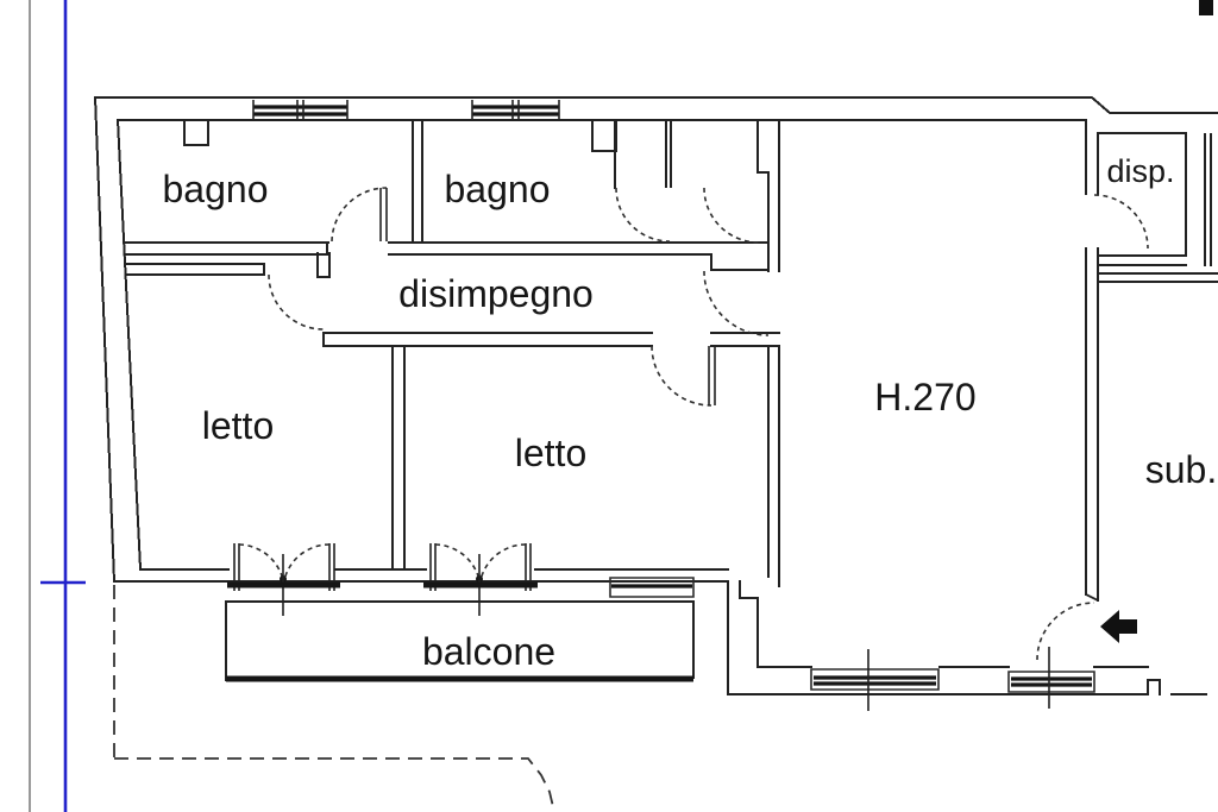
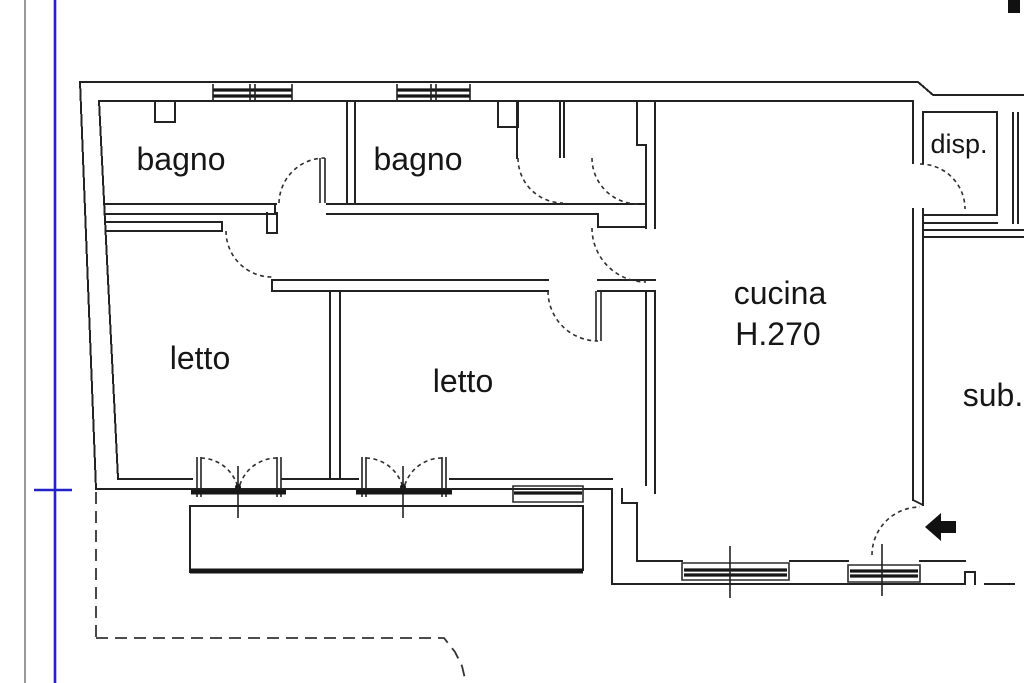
  bagno
  bagno
- disimpegno
  letto
  letto
+ cucina
  H.270
  disp.
  sub.
- balcone
